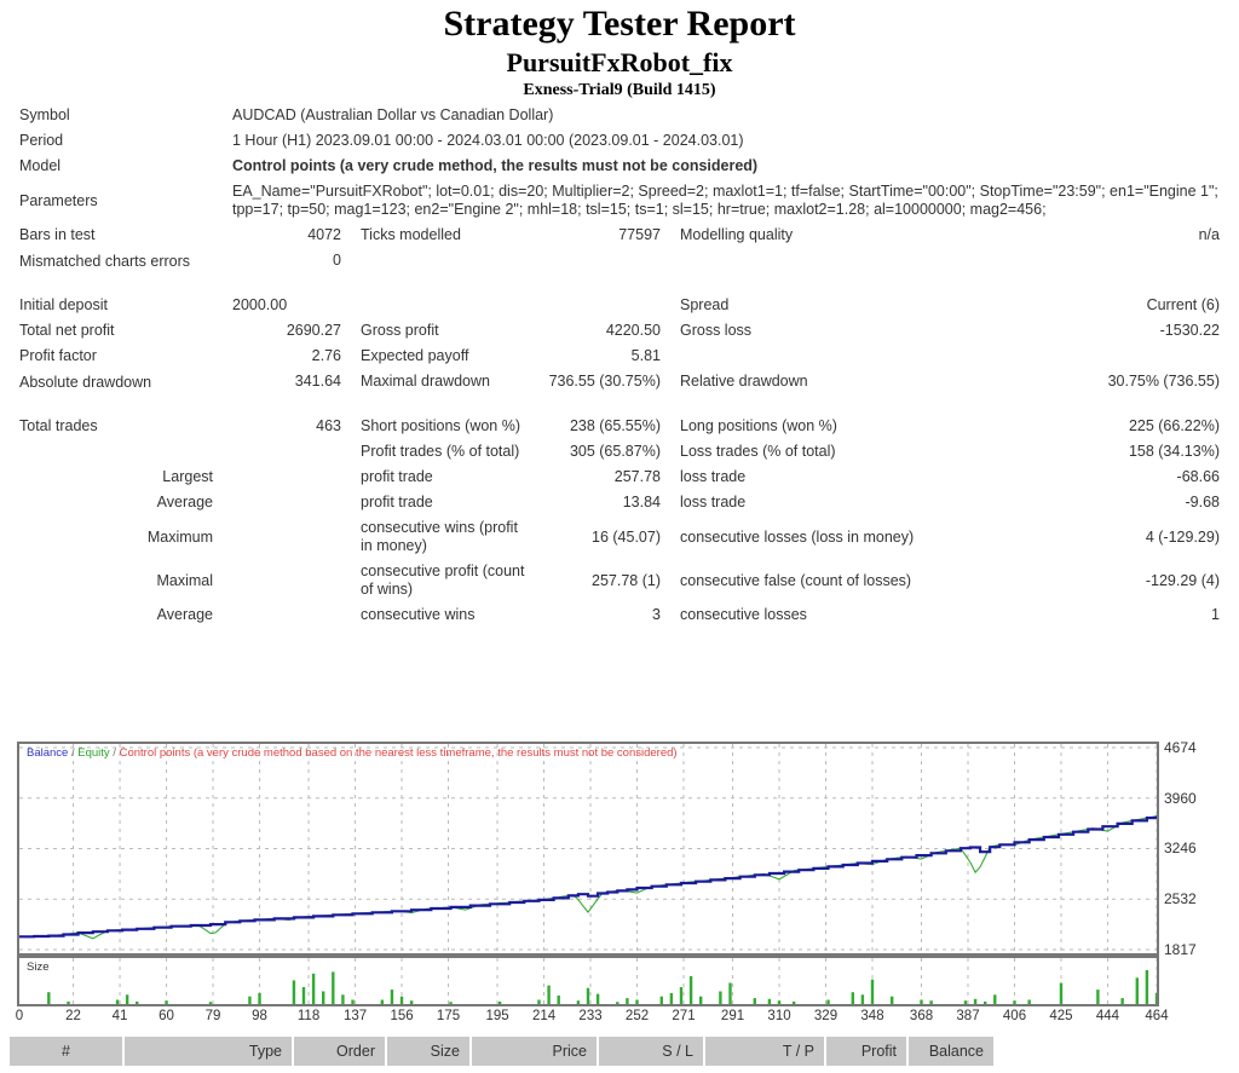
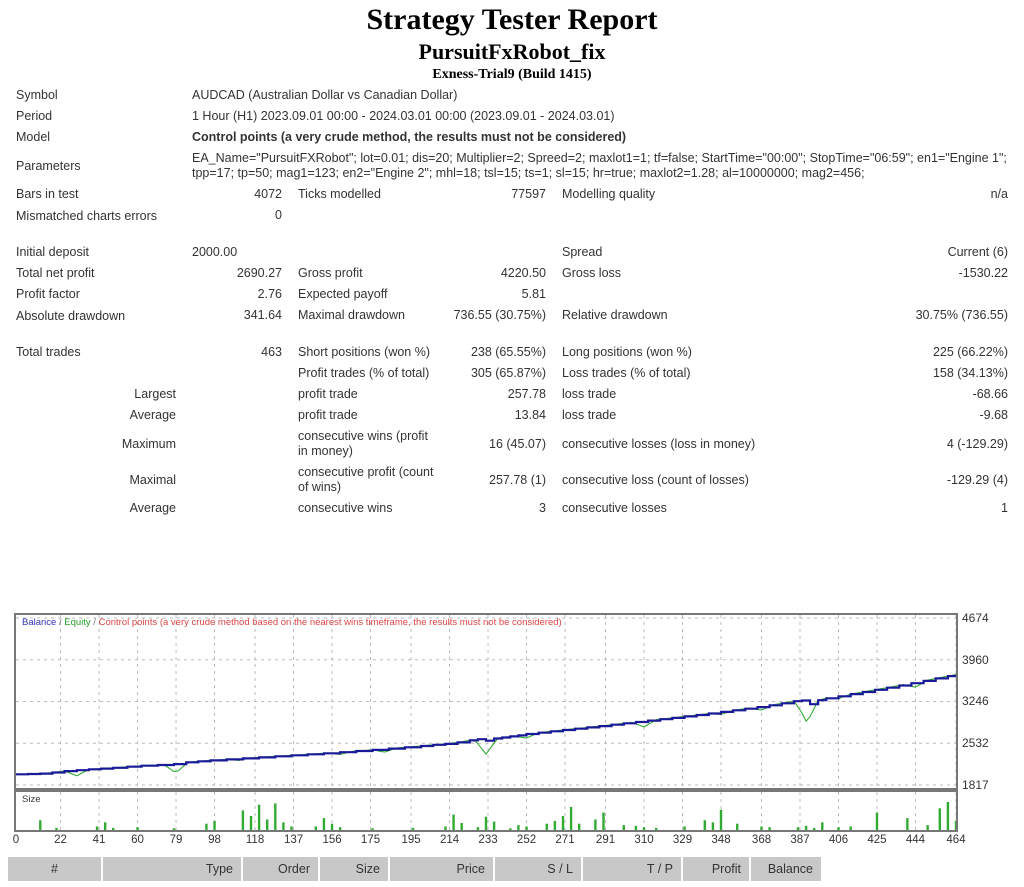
  Strategy Tester Report
  PursuitFxRobot_fix
  Exness-Trial9 (Build 1415)
  Symbol	AUDCAD (Australian Dollar vs Canadian Dollar)
  Period	1 Hour (H1) 2023.09.01 00:00 - 2024.03.01 00:00 (2023.09.01 - 2024.03.01)
  Model	Control points (a very crude method, the results must not be considered)
- Parameters	EA_Name="PursuitFXRobot"; lot=0.01; dis=20; Multiplier=2; Spreed=2; maxlot1=1; tf=false; StartTime="00:00"; StopTime="23:59"; en1="Engine 1"; tpp=17; tp=50; mag1=123; en2="Engine 2"; mhl=18; tsl=15; ts=1; sl=15; hr=true; maxlot2=1.28; al=10000000; mag2=456;
+ Parameters	EA_Name="PursuitFXRobot"; lot=0.01; dis=20; Multiplier=2; Spreed=2; maxlot1=1; tf=false; StartTime="00:00"; StopTime="06:59"; en1="Engine 1"; tpp=17; tp=50; mag1=123; en2="Engine 2"; mhl=18; tsl=15; ts=1; sl=15; hr=true; maxlot2=1.28; al=10000000; mag2=456;
  Bars in test	4072	Ticks modelled	77597	Modelling quality	n/a
  Mismatched charts errors	0
  Initial deposit	2000.00			Spread	Current (6)
  Total net profit	2690.27	Gross profit	4220.50	Gross loss	-1530.22
  Profit factor	2.76	Expected payoff	5.81
  Absolute drawdown	341.64	Maximal drawdown	736.55 (30.75%)	Relative drawdown	30.75% (736.55)
  Total trades	463	Short positions (won %)	238 (65.55%)	Long positions (won %)	225 (66.22%)
  		Profit trades (% of total)	305 (65.87%)	Loss trades (% of total)	158 (34.13%)
  Largest		profit trade	257.78	loss trade	-68.66
  Average		profit trade	13.84	loss trade	-9.68
  Maximum		consecutive wins (profit in money)	16 (45.07)	consecutive losses (loss in money)	4 (-129.29)
- Maximal		consecutive profit (count of wins)	257.78 (1)	consecutive false (count of losses)	-129.29 (4)
+ Maximal		consecutive profit (count of wins)	257.78 (1)	consecutive loss (count of losses)	-129.29 (4)
  Average		consecutive wins	3	consecutive losses	1
- Balance / Equity / Control points (a very crude method based on the nearest less timeframe, the results must not be considered)
+ Balance / Equity / Control points (a very crude method based on the nearest wins timeframe, the results must not be considered)
  Size
  1817
  2532
  3246
  3960
  4674
  0
  22
  41
  60
  79
  98
  118
  137
  156
  175
  195
  214
  233
  252
  271
  291
  310
  329
  348
  368
  387
  406
  425
  444
  464
  #
  Type
  Order
  Size
  Price
  S / L
  T / P
  Profit
  Balance
